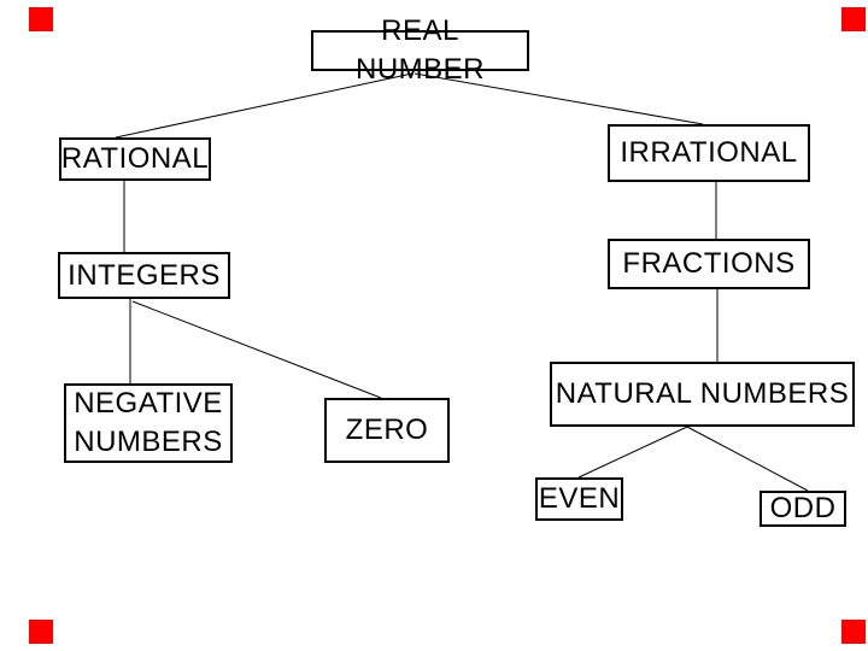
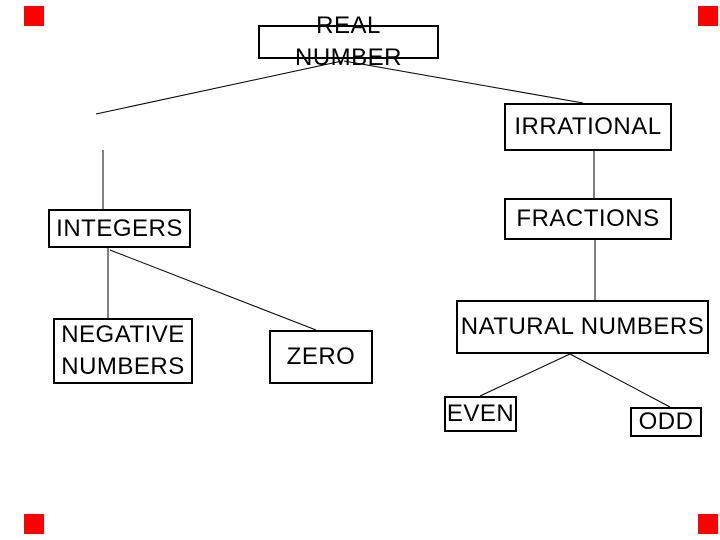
  REAL NUMBER
- RATIONAL
  IRRATIONAL
  INTEGERS
  FRACTIONS
  NEGATIVE
  NUMBERS
  ZERO
  NATURAL NUMBERS
  EVEN
  ODD
